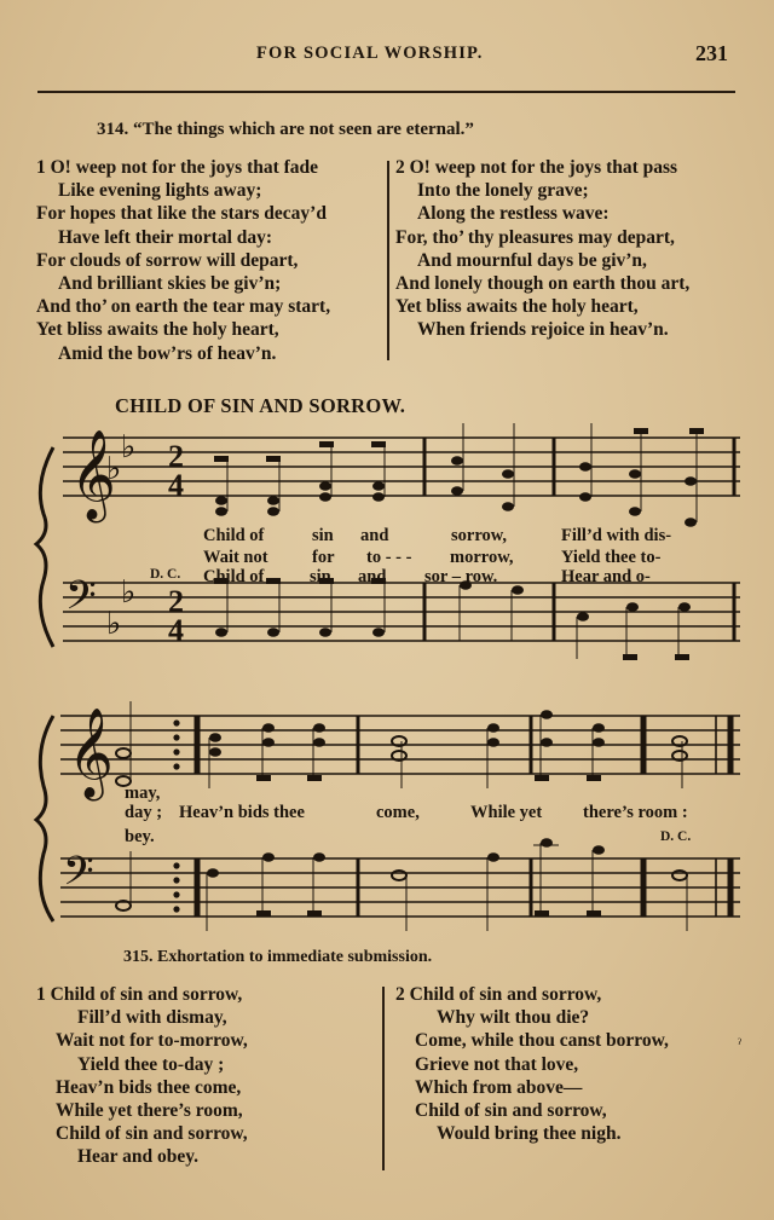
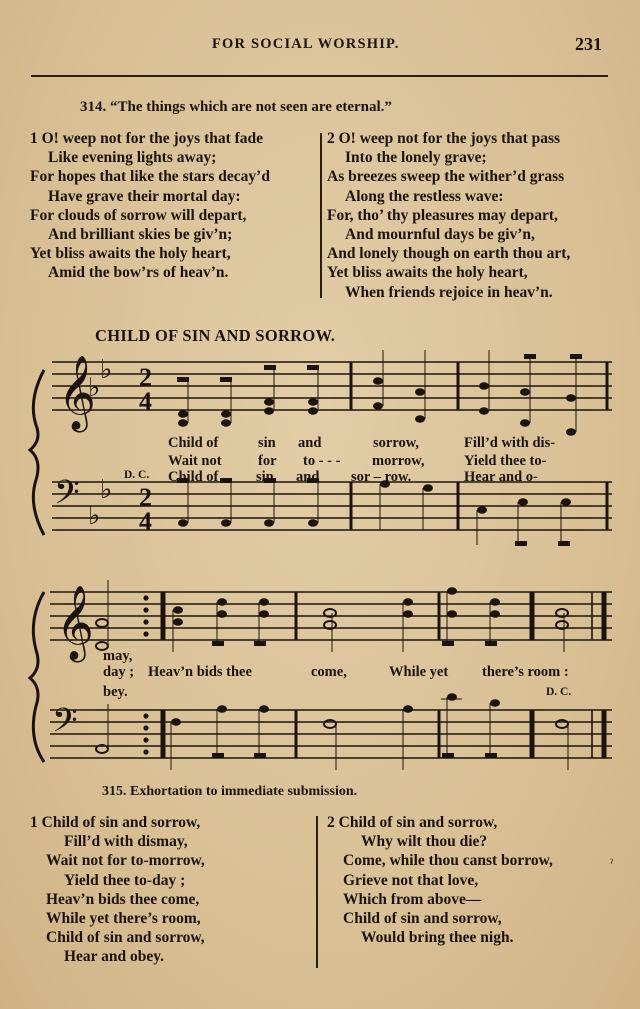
  FOR SOCIAL WORSHIP.
  231
  314. “The things which are not seen are eternal.”
  1 O! weep not for the joys that fade
  Like evening lights away;
  For hopes that like the stars decay’d
- Have left their mortal day:
+ Have grave their mortal day:
  For clouds of sorrow will depart,
  And brilliant skies be giv’n;
- And tho’ on earth the tear may start,
  Yet bliss awaits the holy heart,
  Amid the bow’rs of heav’n.
  2 O! weep not for the joys that pass
  Into the lonely grave;
+ As breezes sweep the wither’d grass
  Along the restless wave:
  For, tho’ thy pleasures may depart,
  And mournful days be giv’n,
  And lonely though on earth thou art,
  Yet bliss awaits the holy heart,
  When friends rejoice in heav’n.
  CHILD OF SIN AND SORROW.
  𝄞
  𝄢
  ♭
  ♭
  ♭
  ♭
  2
  4
  2
  4
  Child of
  sin
  and
  sorrow,
  Fill’d with dis-
  Wait not
  for
  to - - -
  morrow,
  Yield thee to-
  D. C.
  Child of
  sin
  and
  sor – row.
  Hear and o-
  𝄞
  𝄢
  may,
  day ;
  Heav’n bids thee
  come,
  While yet
  there’s room :
  bey.
  D. C.
  315. Exhortation to immediate submission.
  1 Child of sin and sorrow,
  Fill’d with dismay,
  Wait not for to-morrow,
  Yield thee to-day ;
  Heav’n bids thee come,
  While yet there’s room,
  Child of sin and sorrow,
  Hear and obey.
  2 Child of sin and sorrow,
  Why wilt thou die?
  Come, while thou canst borrow,
  Grieve not that love,
  Which from above—
  Child of sin and sorrow,
  Would bring thee nigh.
  ˀ
